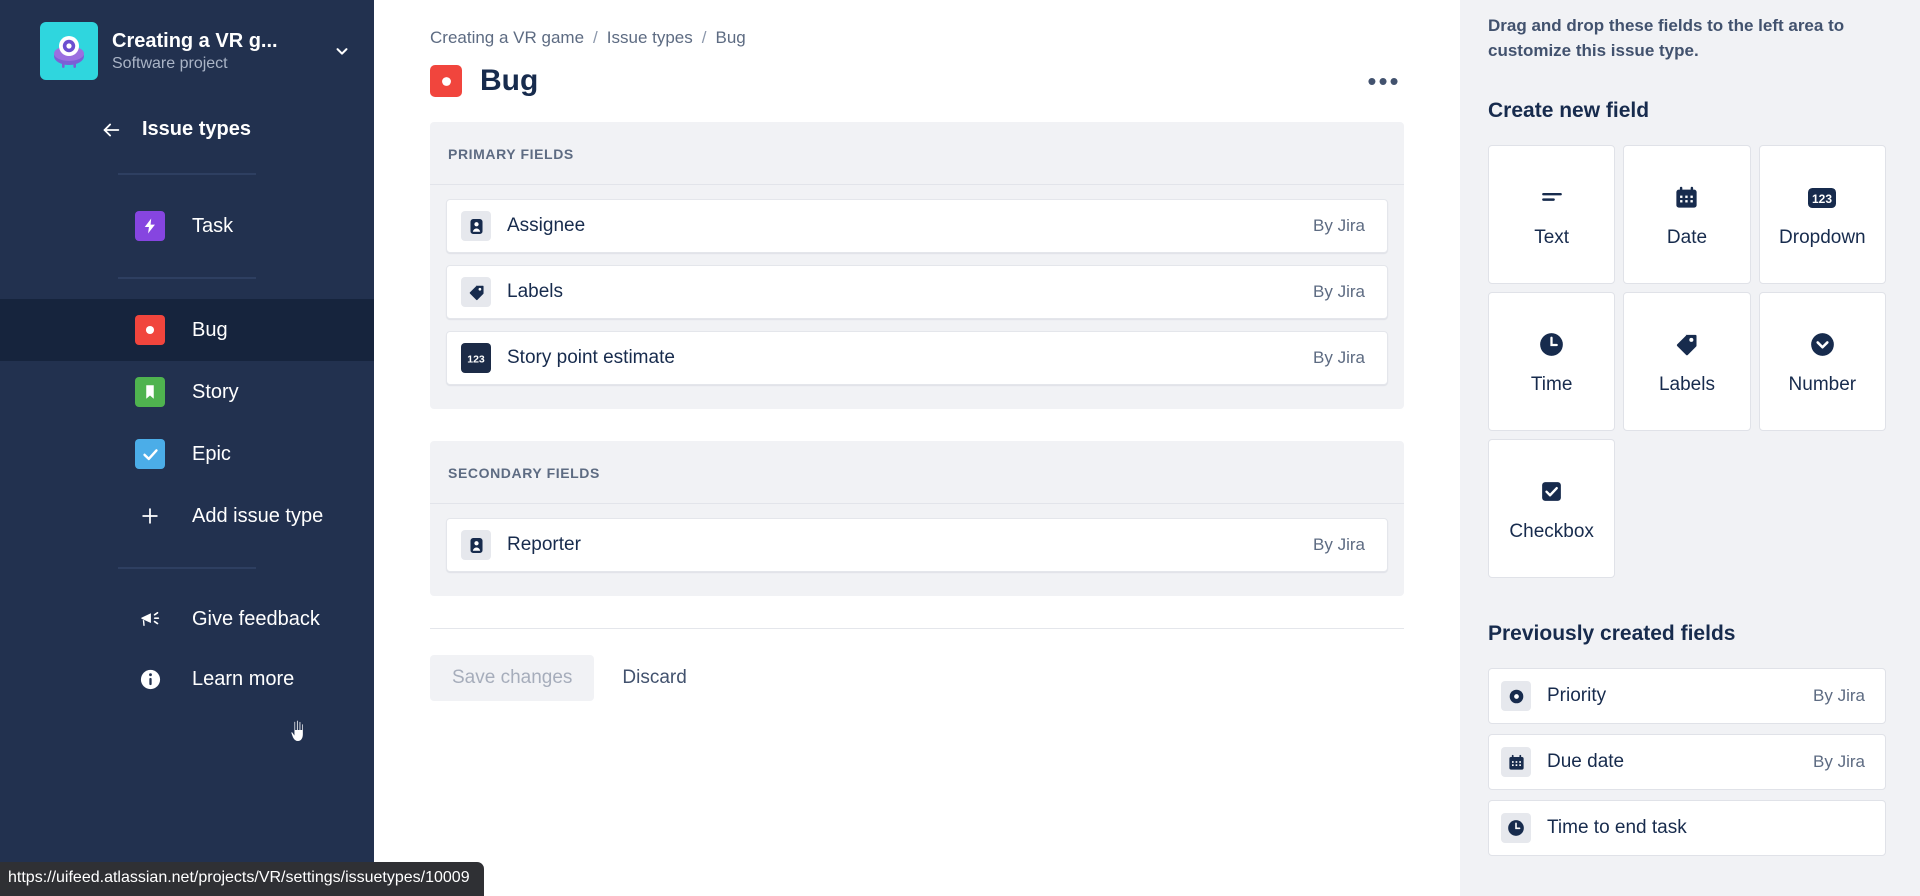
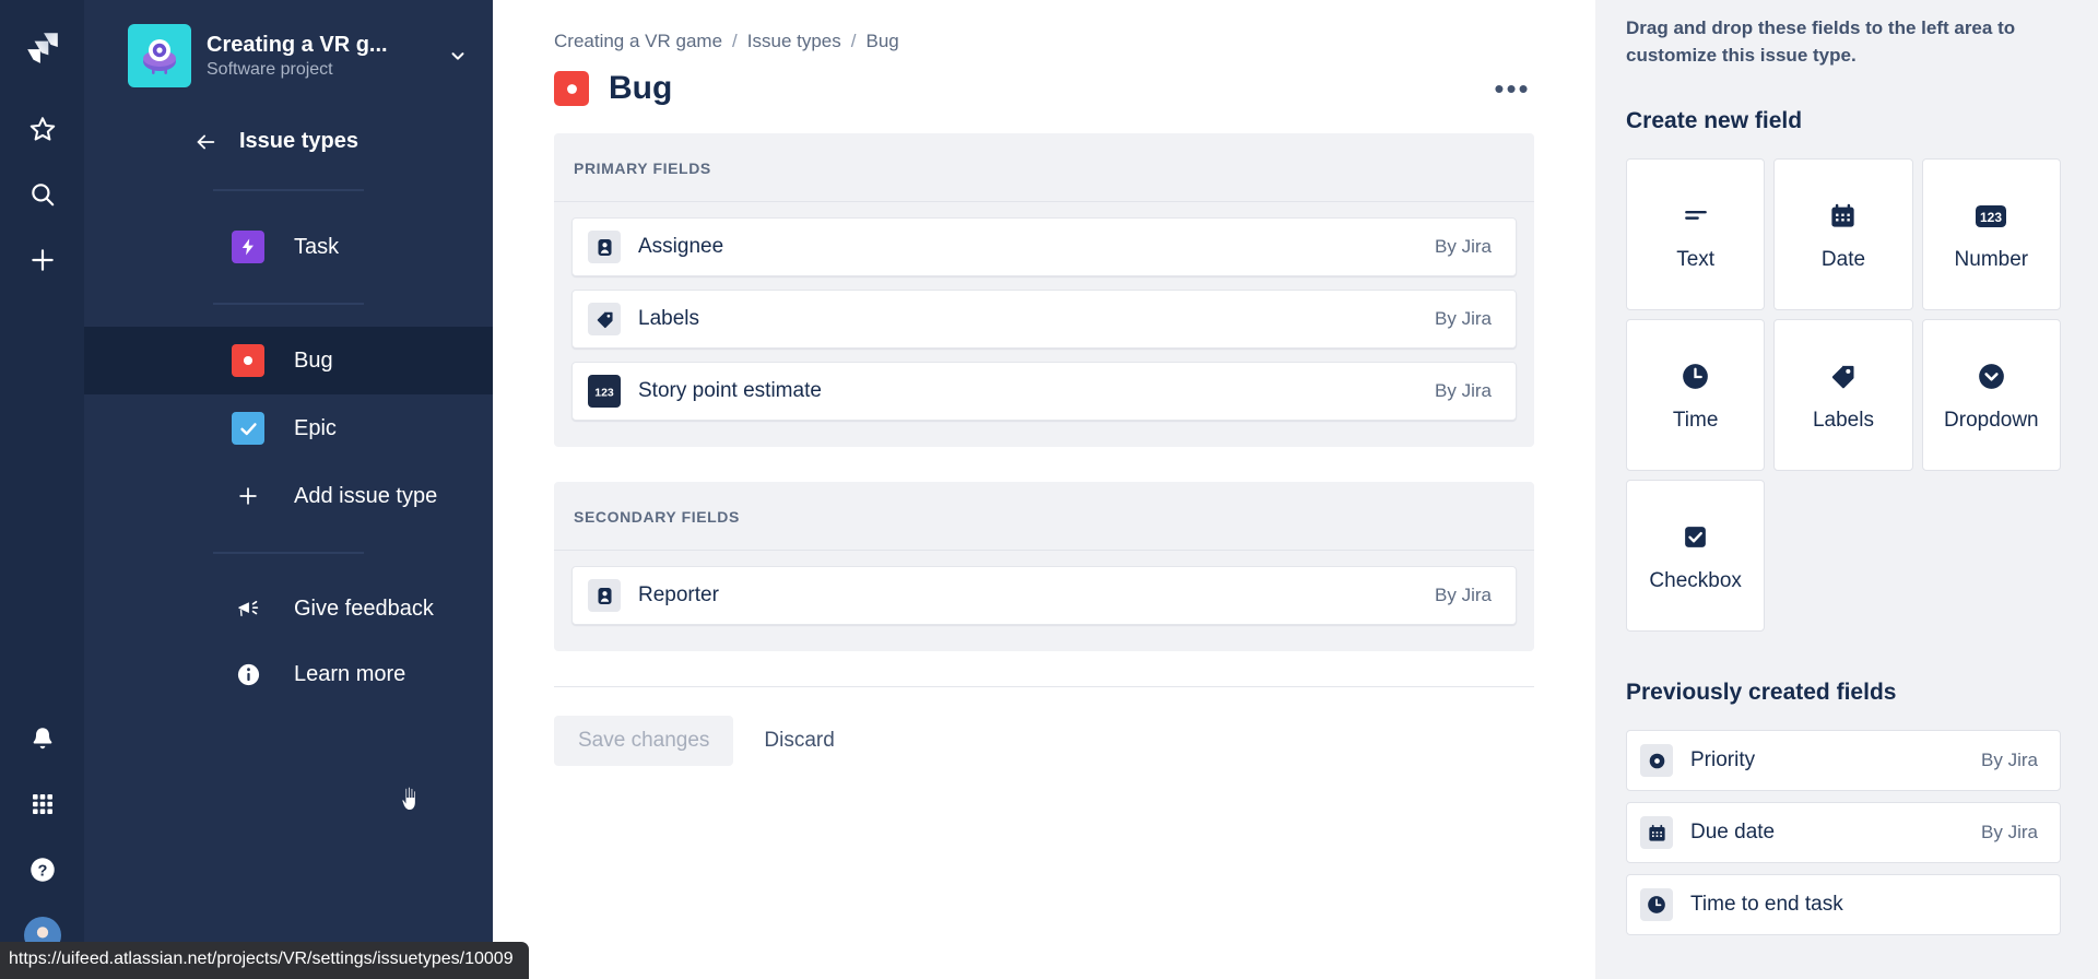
+ ?
  Creating a VR g...
  Software project
  Issue types
  Task
  Bug
- Story
  Epic
  Add issue type
  Give feedback
  Learn more
  Creating a VR game
  /
  Issue types
  /
  Bug
  Bug
  •••
  PRIMARY FIELDS
  Assignee
  By Jira
  Labels
  By Jira
  123
  Story point estimate
  By Jira
  SECONDARY FIELDS
  Reporter
  By Jira
  Save changes
  Discard
  Drag and drop these fields to the left area to customize this issue type.
  Create new field
  Text
  Date
  123
- Dropdown
+ Number
  Time
  Labels
- Number
+ Dropdown
  Checkbox
  Previously created fields
  Priority
  By Jira
  Due date
  By Jira
  Time to end task
  https://uifeed.atlassian.net/projects/VR/settings/issuetypes/10009
